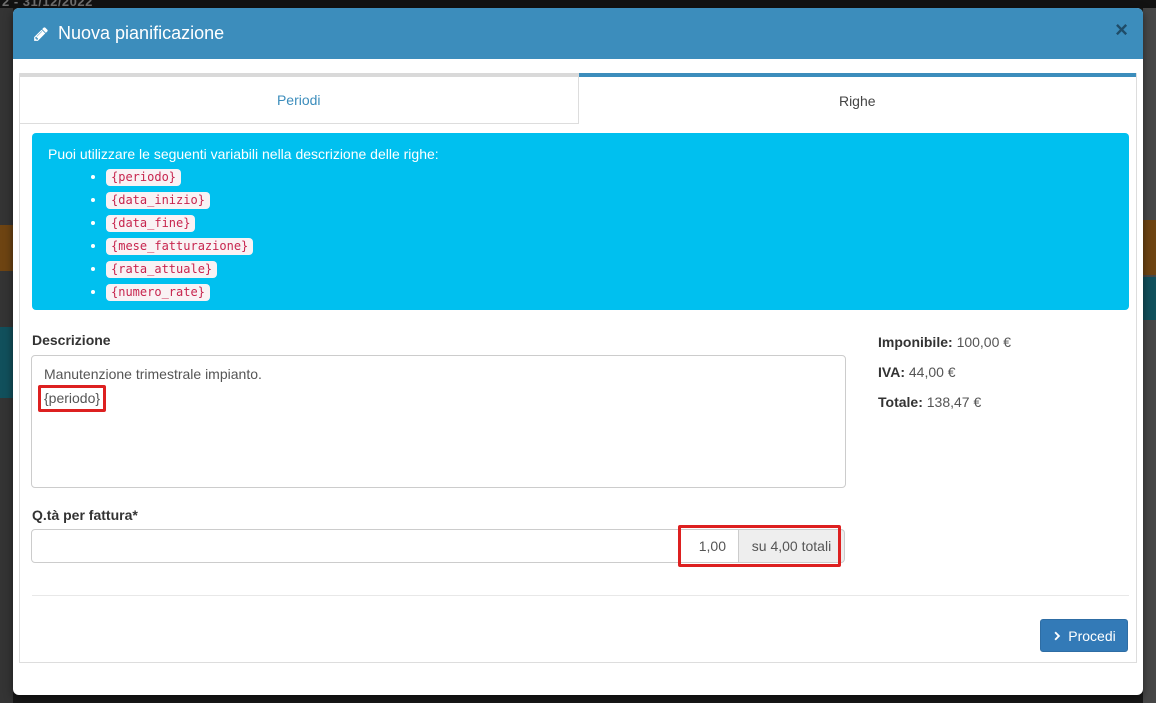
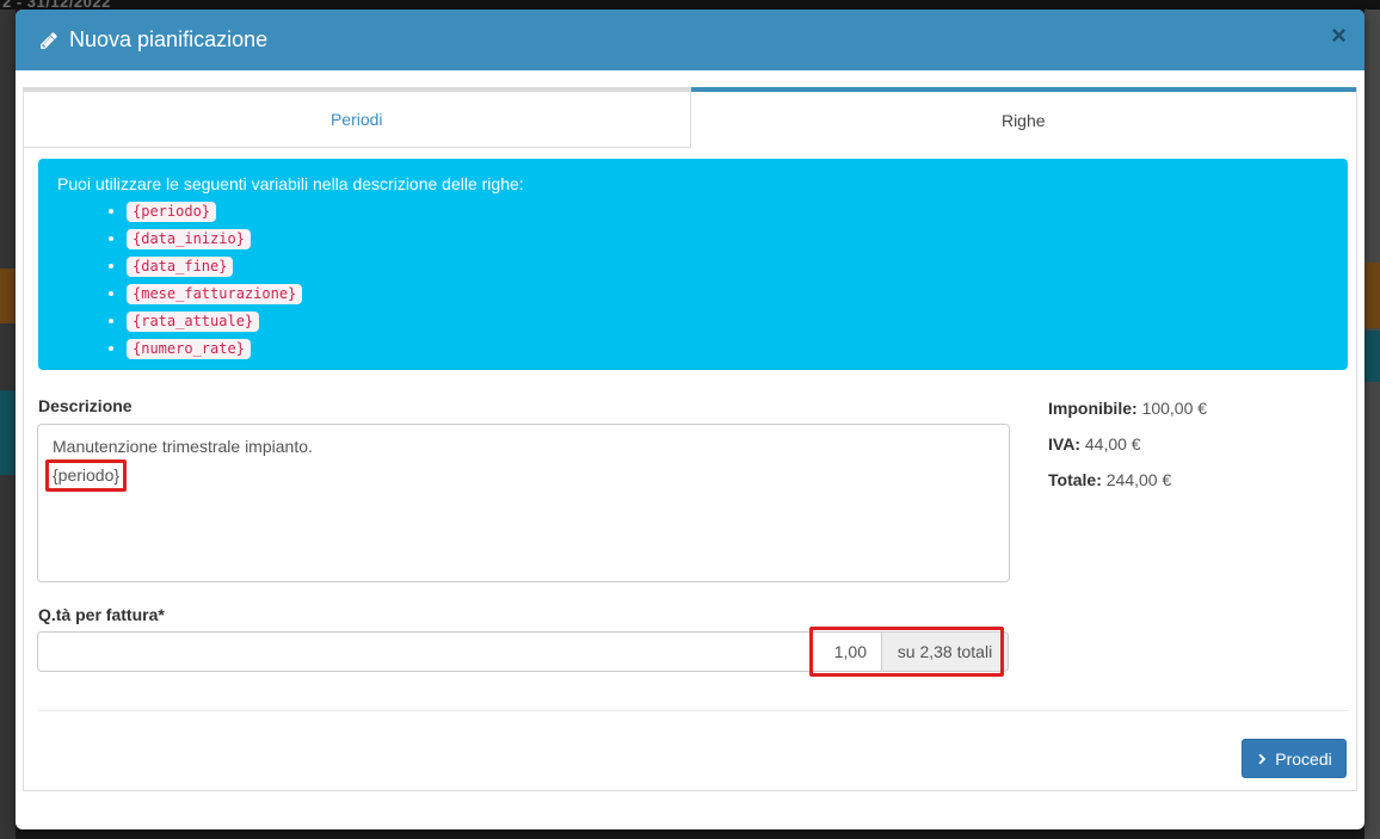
  2 - 31/12/2022
  Nuova pianificazione
  ×
  Periodi
  Righe
  Puoi utilizzare le seguenti variabili nella descrizione delle righe:
  {periodo}
  {data_inizio}
  {data_fine}
  {mese_fatturazione}
  {rata_attuale}
  {numero_rate}
  Descrizione
  Manutenzione trimestrale impianto.
  {periodo}
  Imponibile 100,00 €
  IVA 44,00 €
- Totale 138,47 €
+ Totale 244,00 €
  Q.tà per fattura*
  1,00
- su 4,00 totali
+ su 2,38 totali
  Procedi
